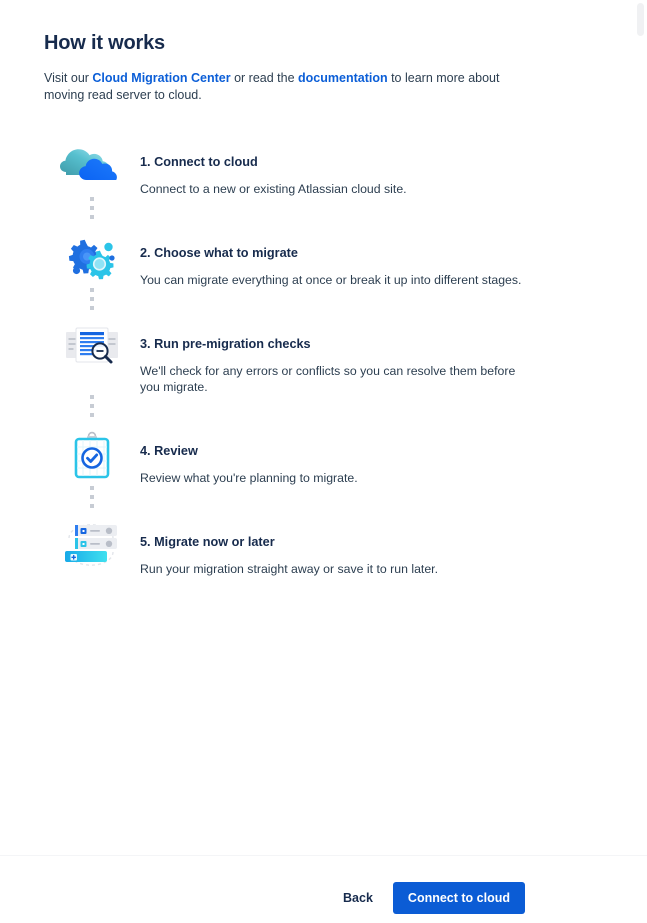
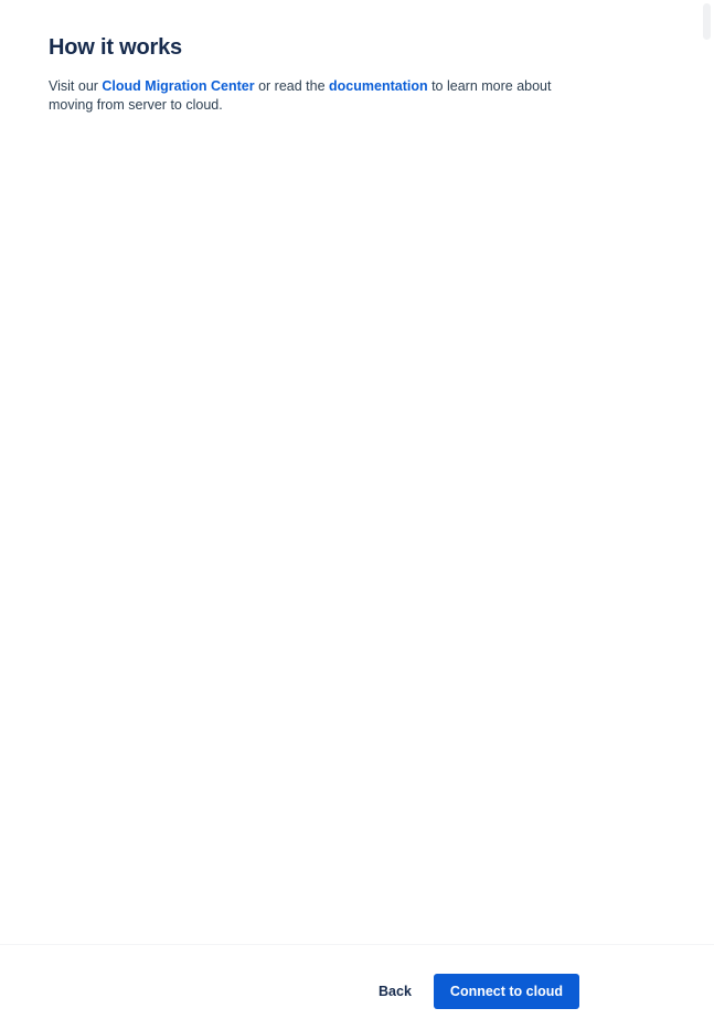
  How it works
- Visit our Cloud Migration Center or read the documentation to learn more about moving read server to cloud.
+ Visit our Cloud Migration Center or read the documentation to learn more about moving from server to cloud.
- 1. Connect to cloud
- Connect to a new or existing Atlassian cloud site.
- 2. Choose what to migrate
- You can migrate everything at once or break it up into different stages.
- 3. Run pre-migration checks
- We'll check for any errors or conflicts so you can resolve them before you migrate.
- 4. Review
- Review what you're planning to migrate.
- 5. Migrate now or later
- Run your migration straight away or save it to run later.
  Back
  Connect to cloud
